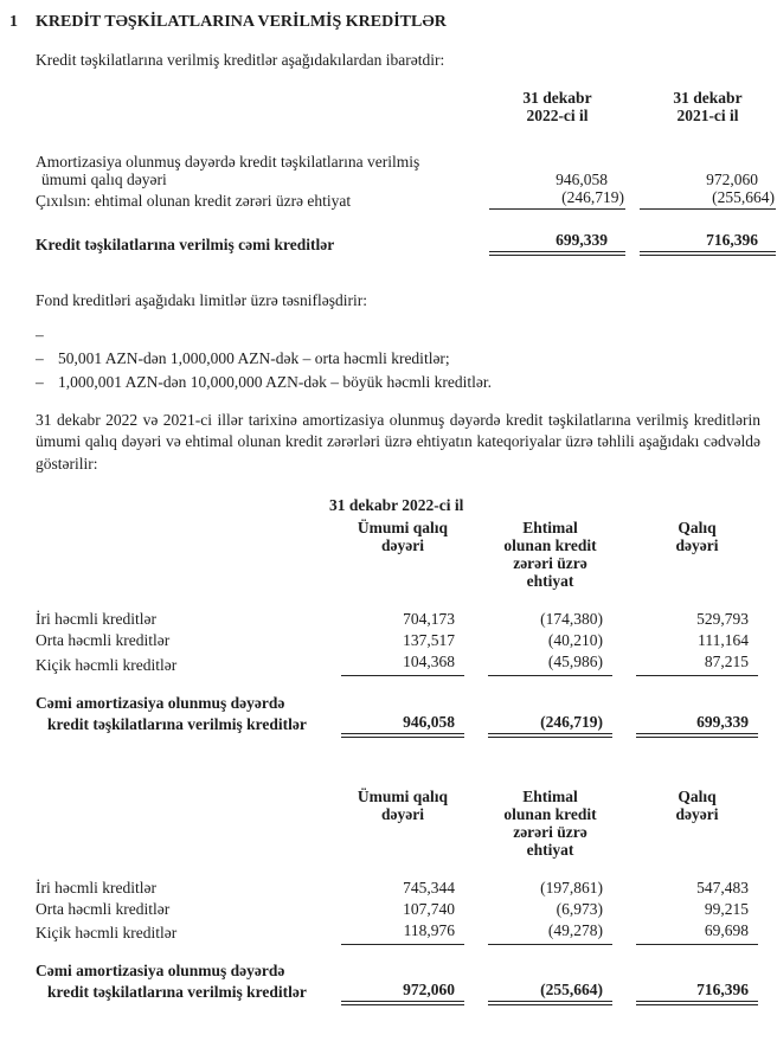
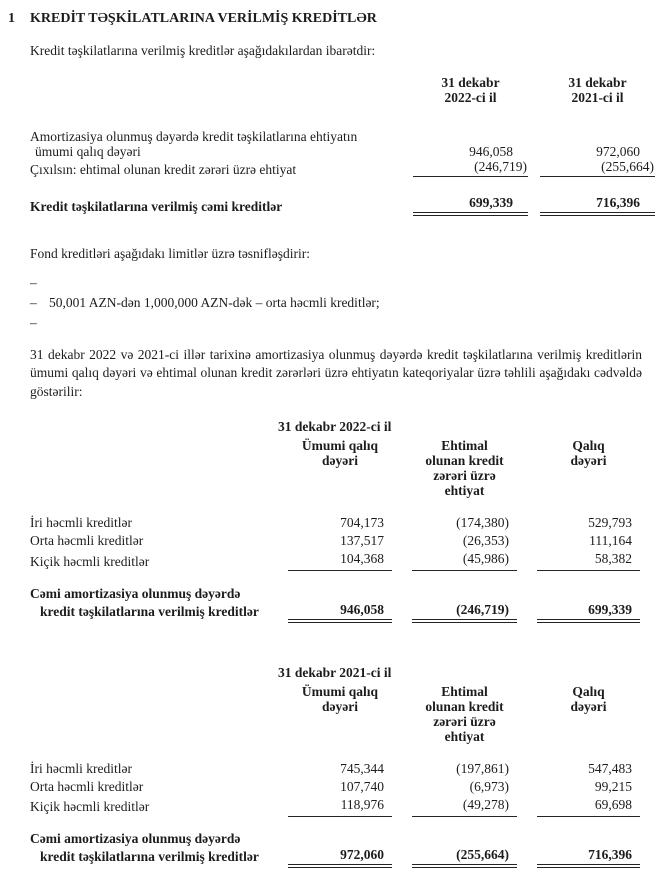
  1
  KREDİT TƏŞKİLATLARINA VERİLMİŞ KREDİTLƏR
  Kredit təşkilatlarına verilmiş kreditlər aşağıdakılardan ibarətdir:
  	31 dekabr 2022-ci il		31 dekabr 2021-ci il
- Amortizasiya olunmuş dəyərdə kredit təşkilatlarına verilmiş ümumi qalıq dəyəri	946,058		972,060
+ Amortizasiya olunmuş dəyərdə kredit təşkilatlarına ehtiyatın ümumi qalıq dəyəri	946,058		972,060
  Çıxılsın: ehtimal olunan kredit zərəri üzrə ehtiyat	(246,719)		(255,664)
  Kredit təşkilatlarına verilmiş cəmi kreditlər	699,339		716,396
  Fond kreditləri aşağıdakı limitlər üzrə təsnifləşdirir:
  –
  –
  50,001 AZN-dən 1,000,000 AZN-dək – orta həcmli kreditlər;
  –
- 1,000,001 AZN-dən 10,000,000 AZN-dək – böyük həcmli kreditlər.
  31 dekabr 2022 və 2021-ci illər tarixinə amortizasiya olunmuş dəyərdə kredit təşkilatlarına verilmiş kreditlərin ümumi qalıq dəyəri və ehtimal olunan kredit zərərləri üzrə ehtiyatın kateqoriyalar üzrə təhlili aşağıdakı cədvəldə göstərilir:
  	31 dekabr 2022-ci il
  	Ümumi qalıq dəyəri		Ehtimal olunan kredit zərəri üzrə ehtiyat		Qalıq dəyəri
  İri həcmli kreditlər	704,173		(174,380)		529,793
- Orta həcmli kreditlər	137,517		(40,210)		111,164
+ Orta həcmli kreditlər	137,517		(26,353)		111,164
- Kiçik həcmli kreditlər	104,368		(45,986)		87,215
+ Kiçik həcmli kreditlər	104,368		(45,986)		58,382
  Cəmi amortizasiya olunmuş dəyərdə kredit təşkilatlarına verilmiş kreditlər	946,058		(246,719)		699,339
+ 	31 dekabr 2021-ci il
  	Ümumi qalıq dəyəri		Ehtimal olunan kredit zərəri üzrə ehtiyat		Qalıq dəyəri
  İri həcmli kreditlər	745,344		(197,861)		547,483
  Orta həcmli kreditlər	107,740		(6,973)		99,215
  Kiçik həcmli kreditlər	118,976		(49,278)		69,698
  Cəmi amortizasiya olunmuş dəyərdə kredit təşkilatlarına verilmiş kreditlər	972,060		(255,664)		716,396
